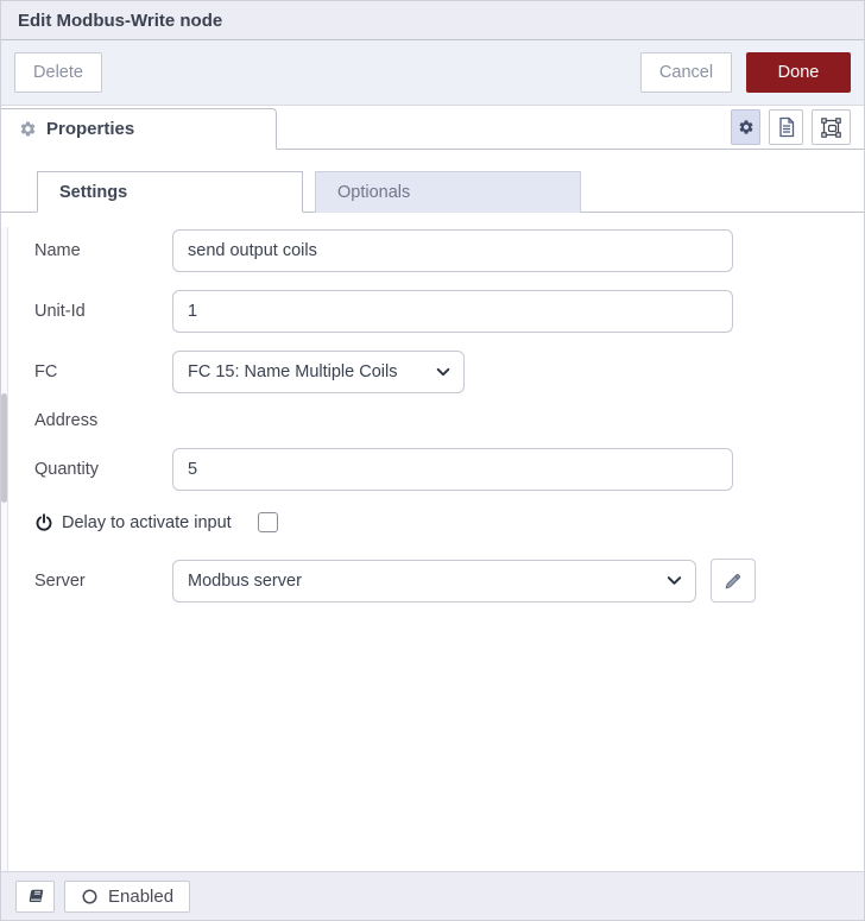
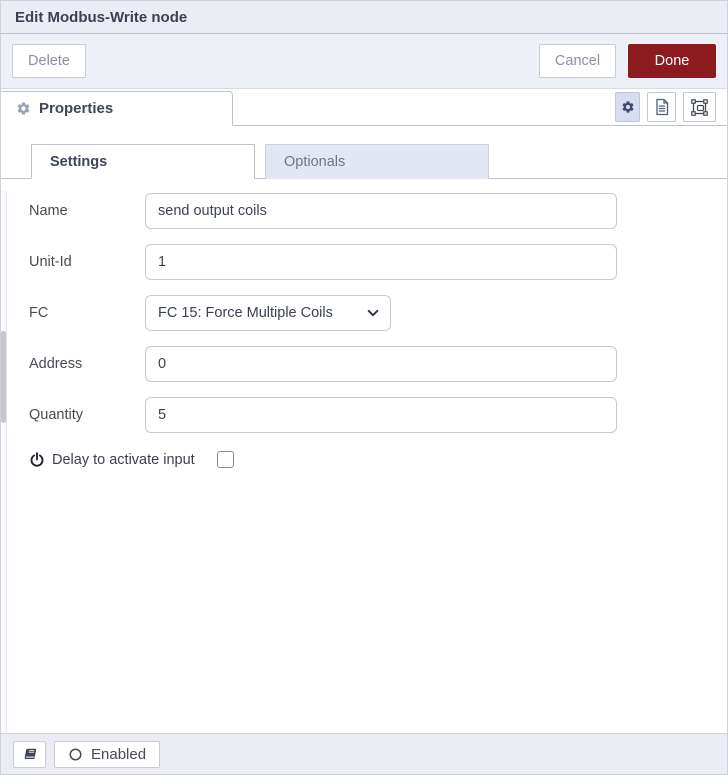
  Edit Modbus-Write node
  Delete
  Cancel
  Done
  Properties
  Settings
  Optionals
  Name
  send output coils
  Unit-Id
  1
  FC
- FC 15: Name Multiple Coils
+ FC 15: Force Multiple Coils
  Address
+ 0
  Quantity
  5
  Delay to activate input
- Server
- Modbus server
  Enabled
